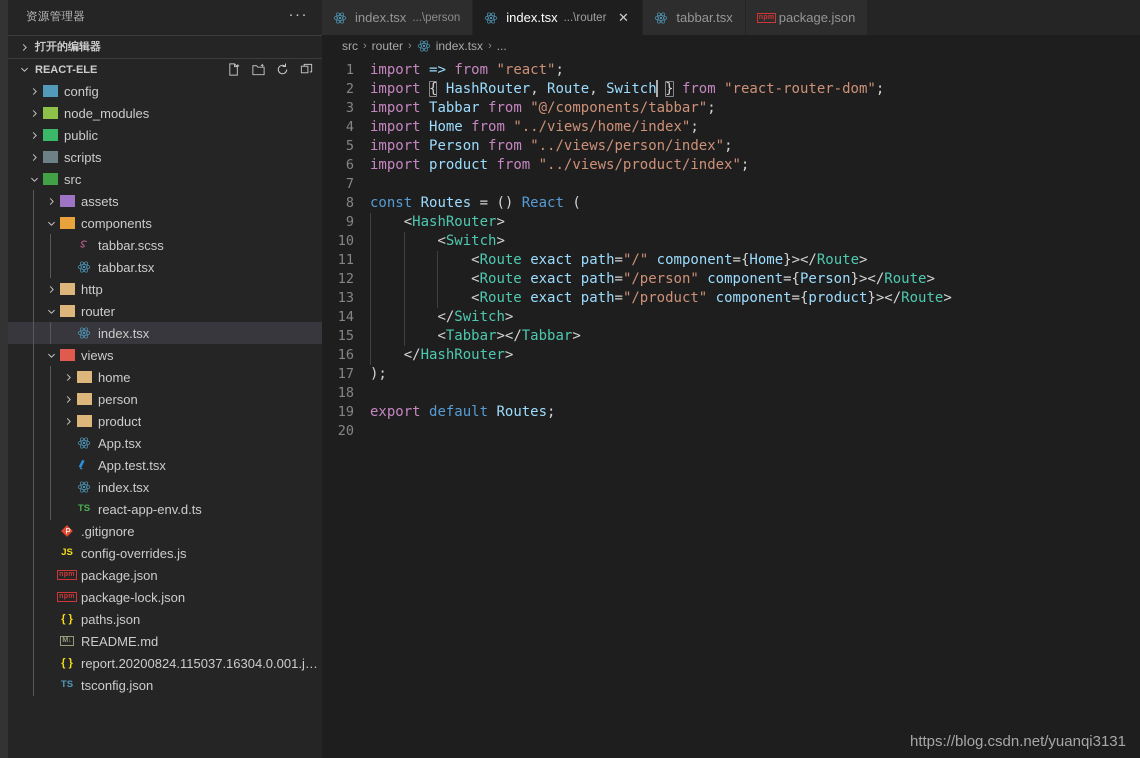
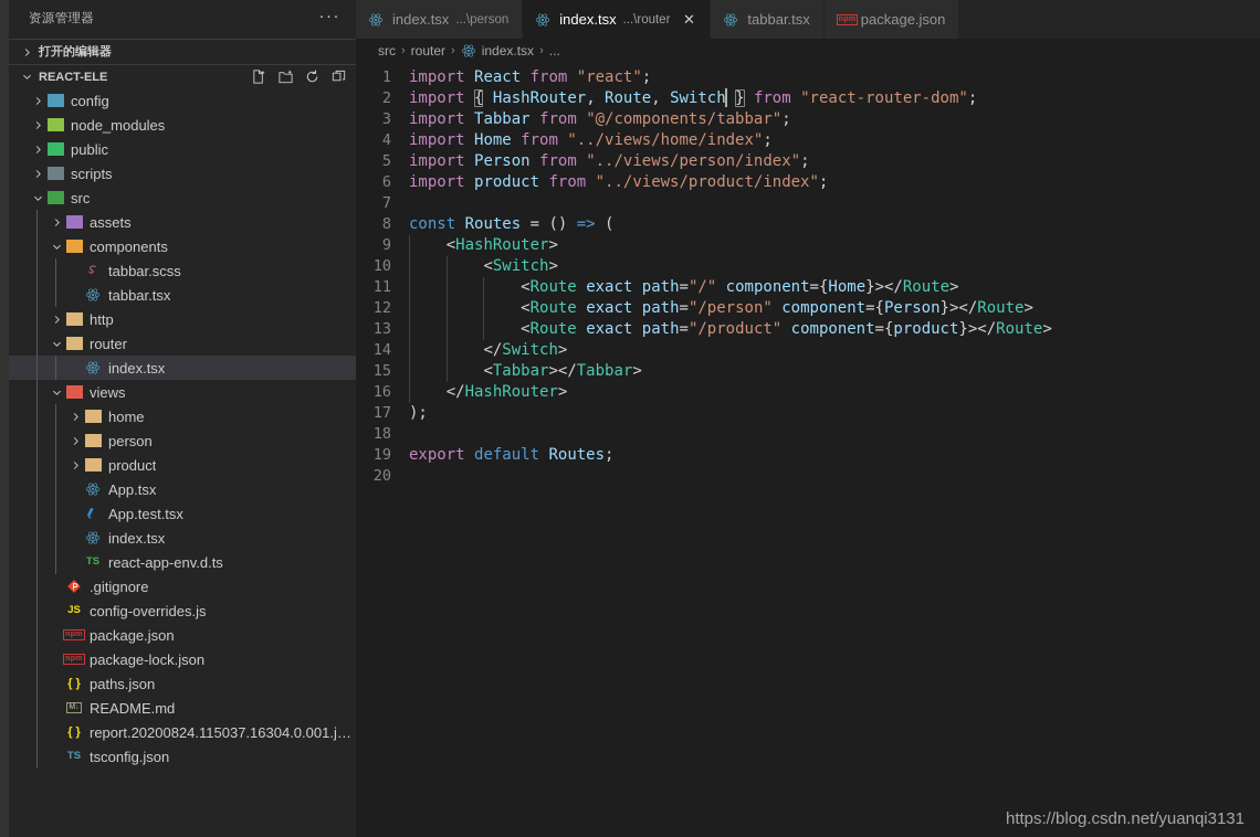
  资源管理器
  ···
  打开的编辑器
  REACT-ELE
  config
  node_modules
  public
  scripts
  src
  assets
  components
  tabbar.scss
  tabbar.tsx
  http
  router
  index.tsx
  views
  home
  person
  product
  App.tsx
  App.test.tsx
  index.tsx
  TS
  react-app-env.d.ts
  .gitignore
  JS
  config-overrides.js
  package.json
  package-lock.json
  { }
  paths.json
  README.md
  { }
  report.20200824.115037.16304.0.001.jso
  TS
  tsconfig.json
  index.tsx
  ...\person
  index.tsx
  ...\router
  ✕
  tabbar.tsx
  package.json
  src
  ›
  router
  ›
  index.tsx
  ›
  ...
  1
- import => from "react";
+ import React from "react";
  2
  import { HashRouter, Route, Switch } from "react-router-dom";
  3
  import Tabbar from "@/components/tabbar";
  4
  import Home from "../views/home/index";
  5
  import Person from "../views/person/index";
  6
  import product from "../views/product/index";
  7
  8
- const Routes = () React (
+ const Routes = () => (
  9
  <HashRouter>
  10
  <Switch>
  11
  <Route exact path="/" component={Home}></Route>
  12
  <Route exact path="/person" component={Person}></Route>
  13
  <Route exact path="/product" component={product}></Route>
  14
  </Switch>
  15
  <Tabbar></Tabbar>
  16
  </HashRouter>
  17
  );
  18
  19
  export default Routes;
  20
  https://blog.csdn.net/yuanqi3131
